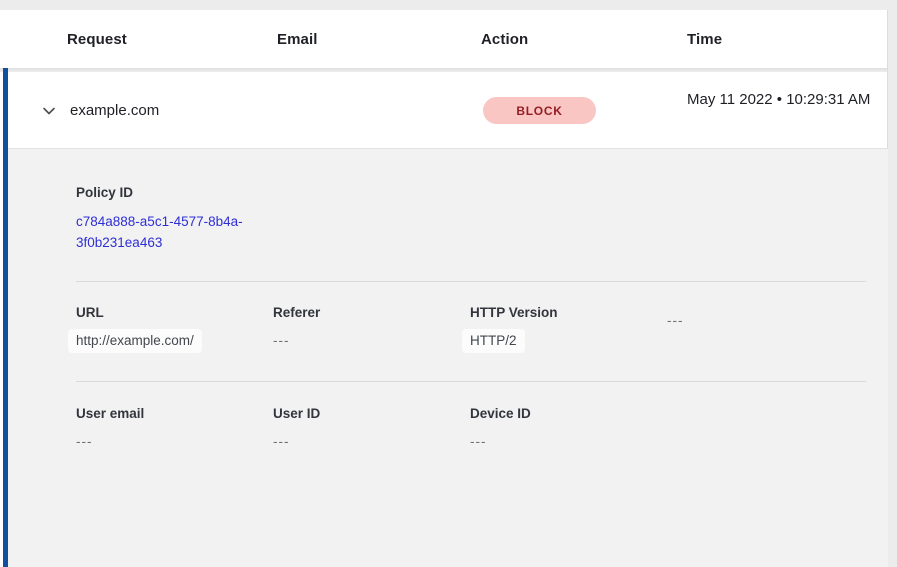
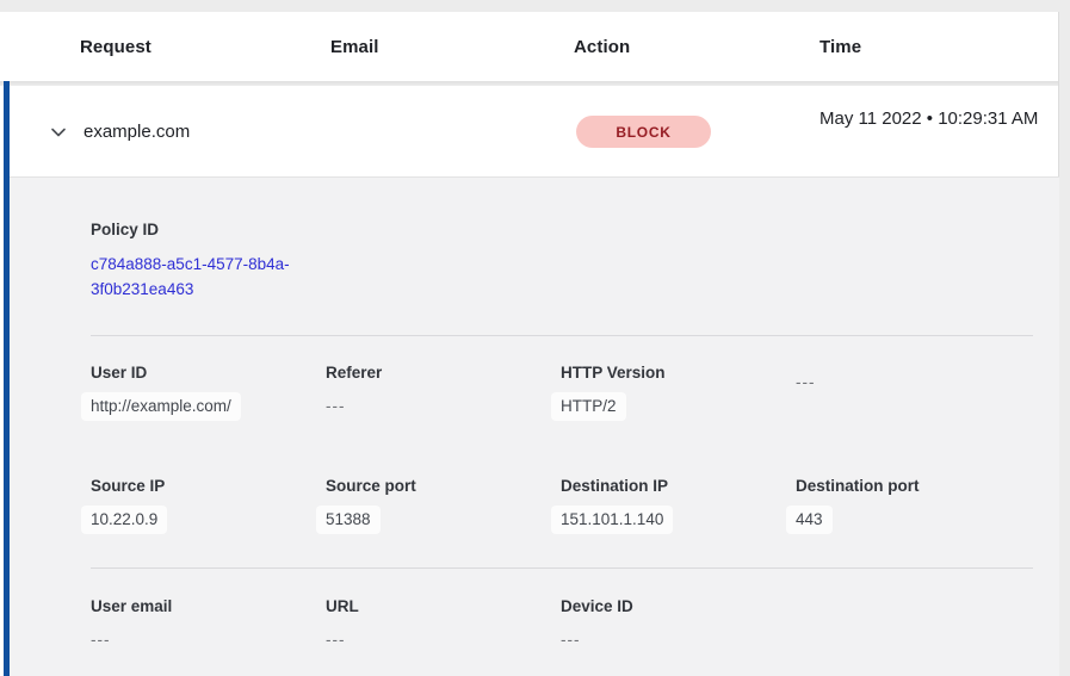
  Request
  Email
  Action
  Time
  example.com
  BLOCK
  May 11 2022 • 10:29:31 AM
  Policy ID
  c784a888-a5c1-4577-8b4a-3f0b231ea463
- URL
+ User ID
  http://example.com/
  Referer
  ---
  HTTP Version
  HTTP/2
  ---
+ Source IP
+ 10.22.0.9
+ Source port
+ 51388
+ Destination IP
+ 151.101.1.140
+ Destination port
+ 443
  User email
  ---
- User ID
+ URL
  ---
  Device ID
  ---
